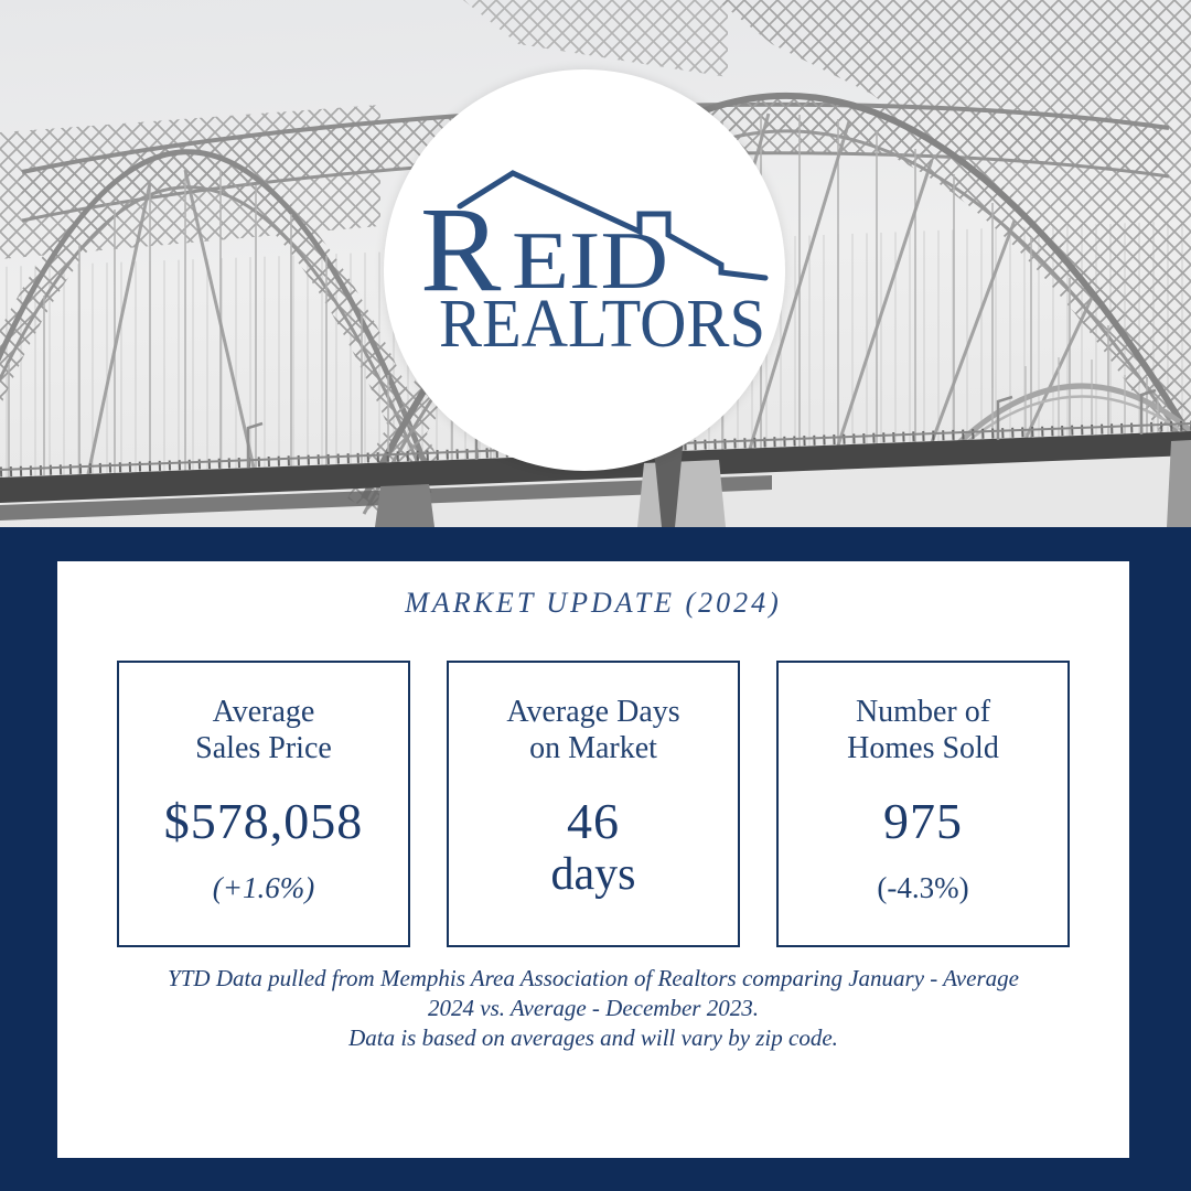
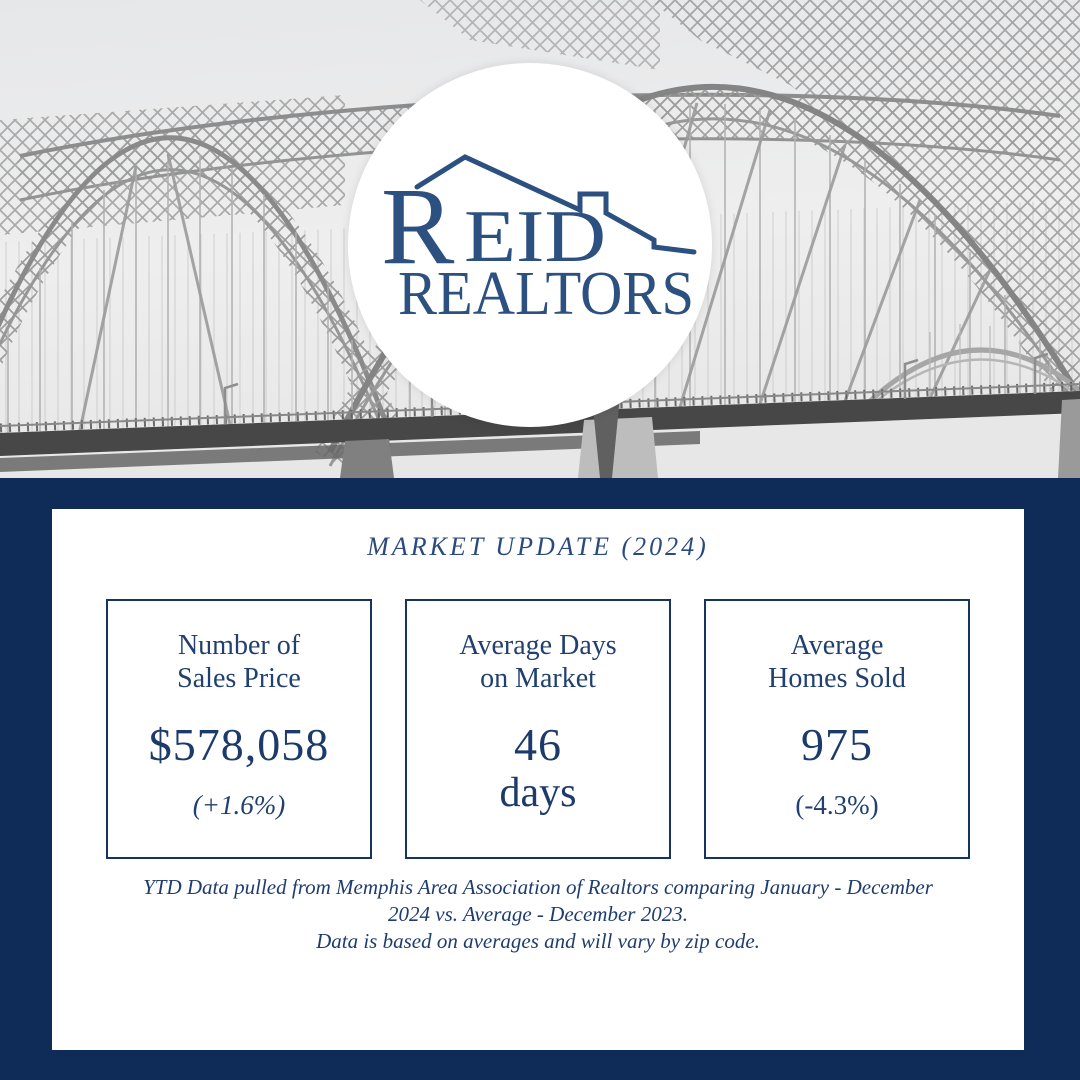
  R
  EID
  REALTORS
  MARKET UPDATE (2024)
- Average
+ Number of
  Sales Price
  $578,058
  (+1.6%)
  Average Days
  on Market
  46
  days
- Number of
+ Average
  Homes Sold
  975
  (-4.3%)
- YTD Data pulled from Memphis Area Association of Realtors comparing January - Average
+ YTD Data pulled from Memphis Area Association of Realtors comparing January - December
  2024 vs. Average - December 2023.
  Data is based on averages and will vary by zip code.
